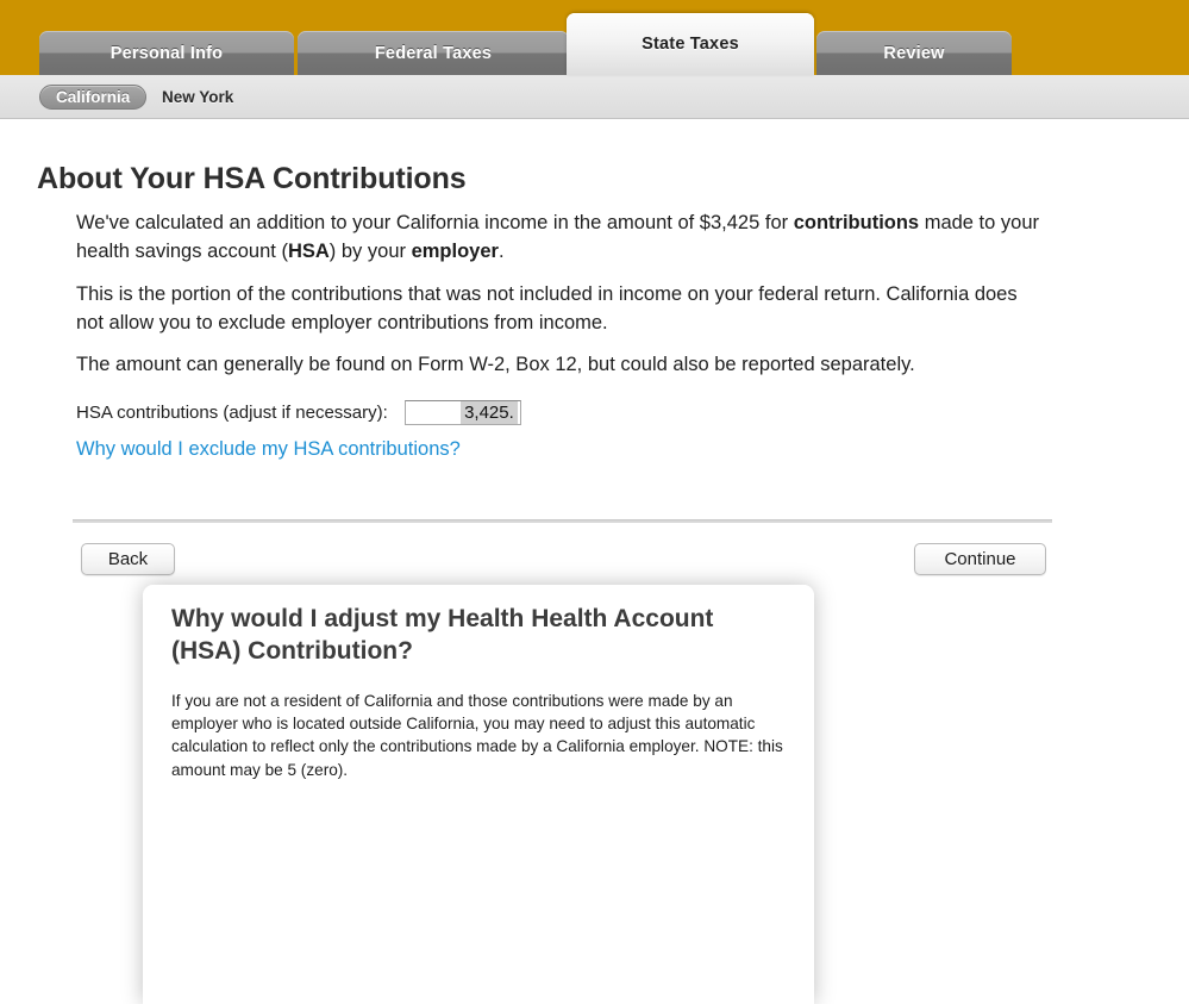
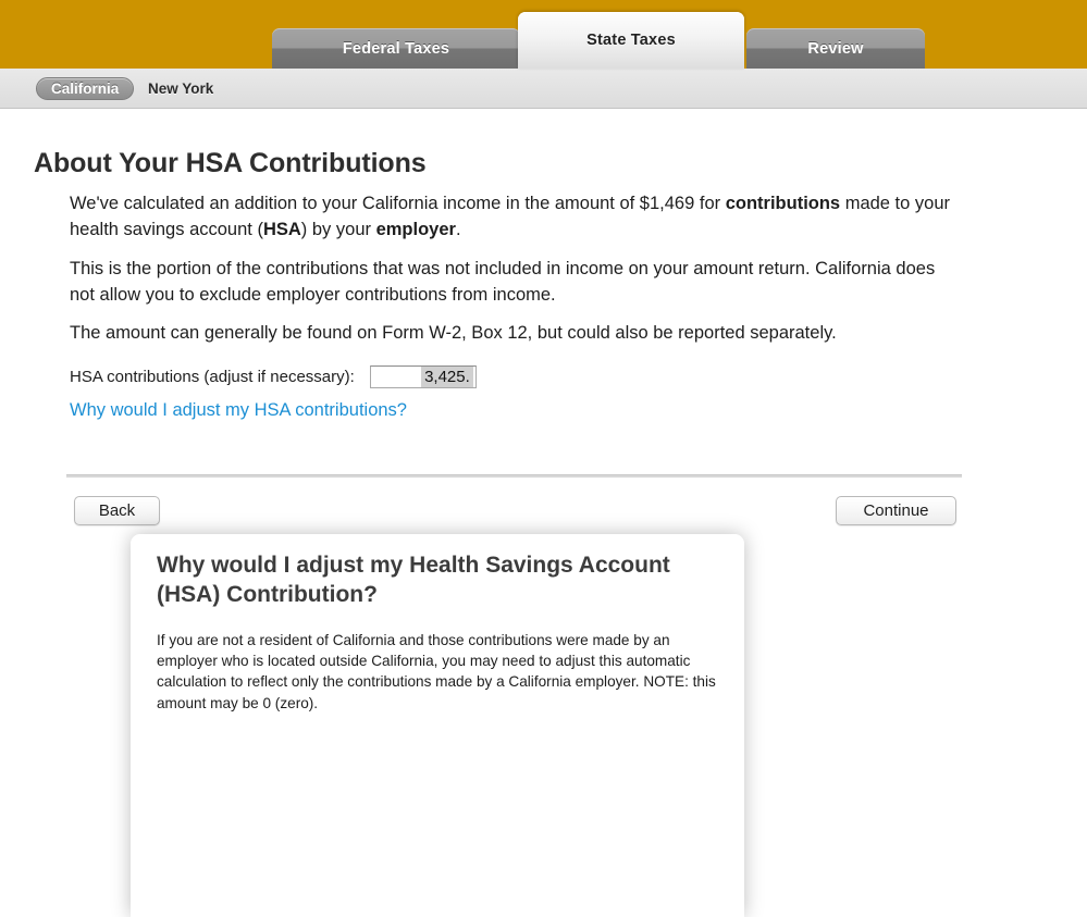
- Personal Info
  Federal Taxes
  State Taxes
  Review
  California
  New York
  About Your HSA Contributions
- We've calculated an addition to your California income in the amount of $3,425 for contributions made to your health savings account (HSA) by your employer.
+ We've calculated an addition to your California income in the amount of $1,469 for contributions made to your health savings account (HSA) by your employer.
- This is the portion of the contributions that was not included in income on your federal return. California does not allow you to exclude employer contributions from income.
+ This is the portion of the contributions that was not included in income on your amount return. California does not allow you to exclude employer contributions from income.
  The amount can generally be found on Form W-2, Box 12, but could also be reported separately.
  HSA contributions (adjust if necessary):
  3,425.
- Why would I exclude my HSA contributions?
+ Why would I adjust my HSA contributions?
  Back
  Continue
- Why would I adjust my Health Health Account (HSA) Contribution?
+ Why would I adjust my Health Savings Account (HSA) Contribution?
- If you are not a resident of California and those contributions were made by an employer who is located outside California, you may need to adjust this automatic calculation to reflect only the contributions made by a California employer. NOTE: this amount may be 5 (zero).
+ If you are not a resident of California and those contributions were made by an employer who is located outside California, you may need to adjust this automatic calculation to reflect only the contributions made by a California employer. NOTE: this amount may be 0 (zero).
